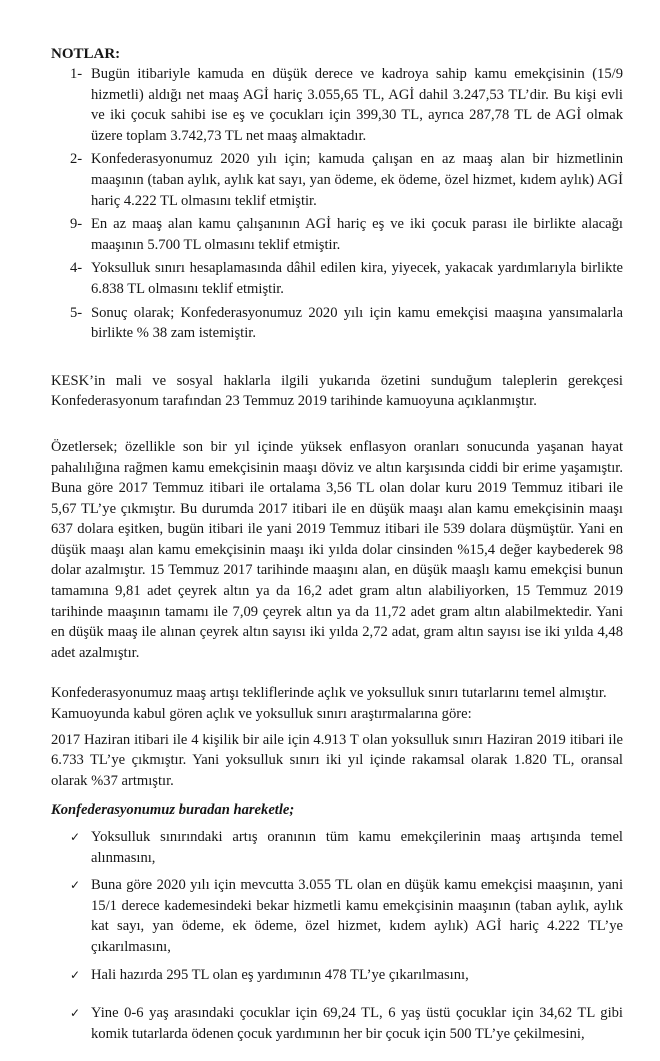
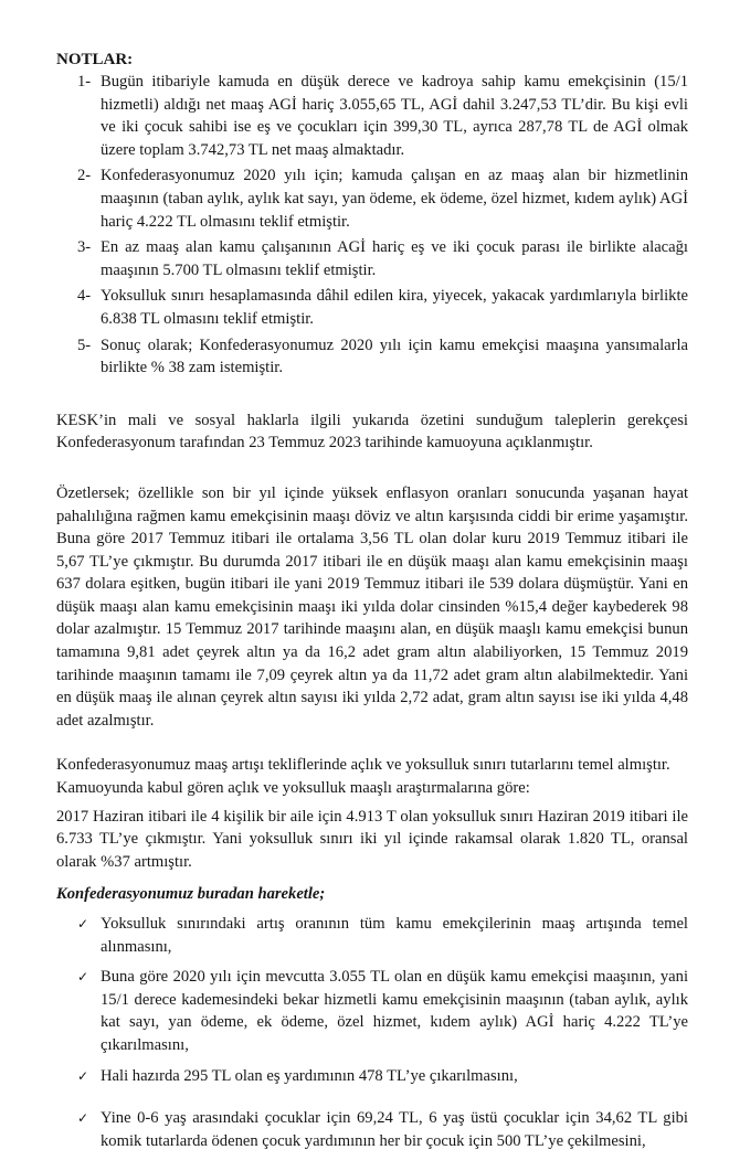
  NOTLAR:
  1-
- Bugün itibariyle kamuda en düşük derece ve kadroya sahip kamu emekçisinin (15/9 hizmetli) aldığı net maaş AGİ hariç 3.055,65 TL, AGİ dahil 3.247,53 TL’dir. Bu kişi evli ve iki çocuk sahibi ise eş ve çocukları için 399,30 TL, ayrıca 287,78 TL de AGİ olmak üzere toplam 3.742,73 TL net maaş almaktadır.
+ Bugün itibariyle kamuda en düşük derece ve kadroya sahip kamu emekçisinin (15/1 hizmetli) aldığı net maaş AGİ hariç 3.055,65 TL, AGİ dahil 3.247,53 TL’dir. Bu kişi evli ve iki çocuk sahibi ise eş ve çocukları için 399,30 TL, ayrıca 287,78 TL de AGİ olmak üzere toplam 3.742,73 TL net maaş almaktadır.
  2-
  Konfederasyonumuz 2020 yılı için; kamuda çalışan en az maaş alan bir hizmetlinin maaşının (taban aylık, aylık kat sayı, yan ödeme, ek ödeme, özel hizmet, kıdem aylık) AGİ hariç 4.222 TL olmasını teklif etmiştir.
- 9-
+ 3-
  En az maaş alan kamu çalışanının AGİ hariç eş ve iki çocuk parası ile birlikte alacağı maaşının 5.700 TL olmasını teklif etmiştir.
  4-
  Yoksulluk sınırı hesaplamasında dâhil edilen kira, yiyecek, yakacak yardımlarıyla birlikte 6.838 TL olmasını teklif etmiştir.
  5-
  Sonuç olarak; Konfederasyonumuz 2020 yılı için kamu emekçisi maaşına yansımalarla birlikte % 38 zam istemiştir.
- KESK’in mali ve sosyal haklarla ilgili yukarıda özetini sunduğum taleplerin gerekçesi Konfederasyonum tarafından 23 Temmuz 2019 tarihinde kamuoyuna açıklanmıştır.
+ KESK’in mali ve sosyal haklarla ilgili yukarıda özetini sunduğum taleplerin gerekçesi Konfederasyonum tarafından 23 Temmuz 2023 tarihinde kamuoyuna açıklanmıştır.
  Özetlersek; özellikle son bir yıl içinde yüksek enflasyon oranları sonucunda yaşanan hayat pahalılığına rağmen kamu emekçisinin maaşı döviz ve altın karşısında ciddi bir erime yaşamıştır. Buna göre 2017 Temmuz itibari ile ortalama 3,56 TL olan dolar kuru 2019 Temmuz itibari ile 5,67 TL’ye çıkmıştır. Bu durumda 2017 itibari ile en düşük maaşı alan kamu emekçisinin maaşı 637 dolara eşitken, bugün itibari ile yani 2019 Temmuz itibari ile 539 dolara düşmüştür. Yani en düşük maaşı alan kamu emekçisinin maaşı iki yılda dolar cinsinden %15,4 değer kaybederek 98 dolar azalmıştır. 15 Temmuz 2017 tarihinde maaşını alan, en düşük maaşlı kamu emekçisi bunun tamamına 9,81 adet çeyrek altın ya da 16,2 adet gram altın alabiliyorken, 15 Temmuz 2019 tarihinde maaşının tamamı ile 7,09 çeyrek altın ya da 11,72 adet gram altın alabilmektedir. Yani en düşük maaş ile alınan çeyrek altın sayısı iki yılda 2,72 adat, gram altın sayısı ise iki yılda 4,48 adet azalmıştır.
  Konfederasyonumuz maaş artışı tekliflerinde açlık ve yoksulluk sınırı tutarlarını temel almıştır.
- Kamuoyunda kabul gören açlık ve yoksulluk sınırı araştırmalarına göre:
+ Kamuoyunda kabul gören açlık ve yoksulluk maaşlı araştırmalarına göre:
  2017 Haziran itibari ile 4 kişilik bir aile için 4.913 T olan yoksulluk sınırı Haziran 2019 itibari ile 6.733 TL’ye çıkmıştır. Yani yoksulluk sınırı iki yıl içinde rakamsal olarak 1.820 TL, oransal olarak %37 artmıştır.
  Konfederasyonumuz buradan hareketle;
  ✓
  Yoksulluk sınırındaki artış oranının tüm kamu emekçilerinin maaş artışında temel alınmasını,
  ✓
  Buna göre 2020 yılı için mevcutta 3.055 TL olan en düşük kamu emekçisi maaşının, yani 15/1 derece kademesindeki bekar hizmetli kamu emekçisinin maaşının (taban aylık, aylık kat sayı, yan ödeme, ek ödeme, özel hizmet, kıdem aylık) AGİ hariç 4.222 TL’ye çıkarılmasını,
  ✓
  Hali hazırda 295 TL olan eş yardımının 478 TL’ye çıkarılmasını,
  ✓
  Yine 0-6 yaş arasındaki çocuklar için 69,24 TL, 6 yaş üstü çocuklar için 34,62 TL gibi komik tutarlarda ödenen çocuk yardımının her bir çocuk için 500 TL’ye çekilmesini,
